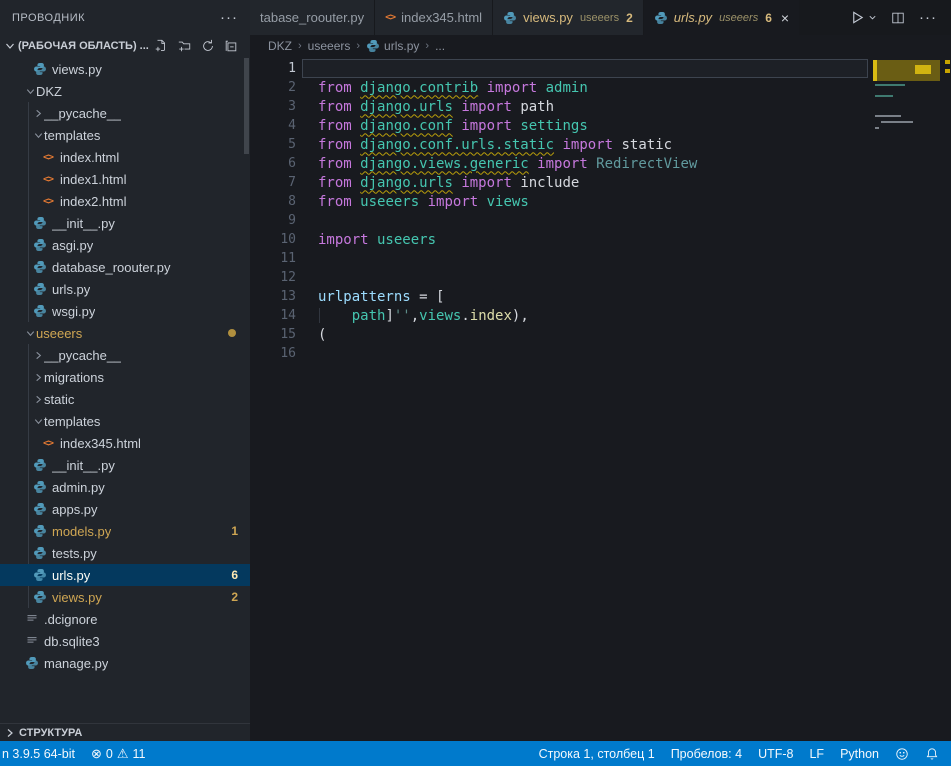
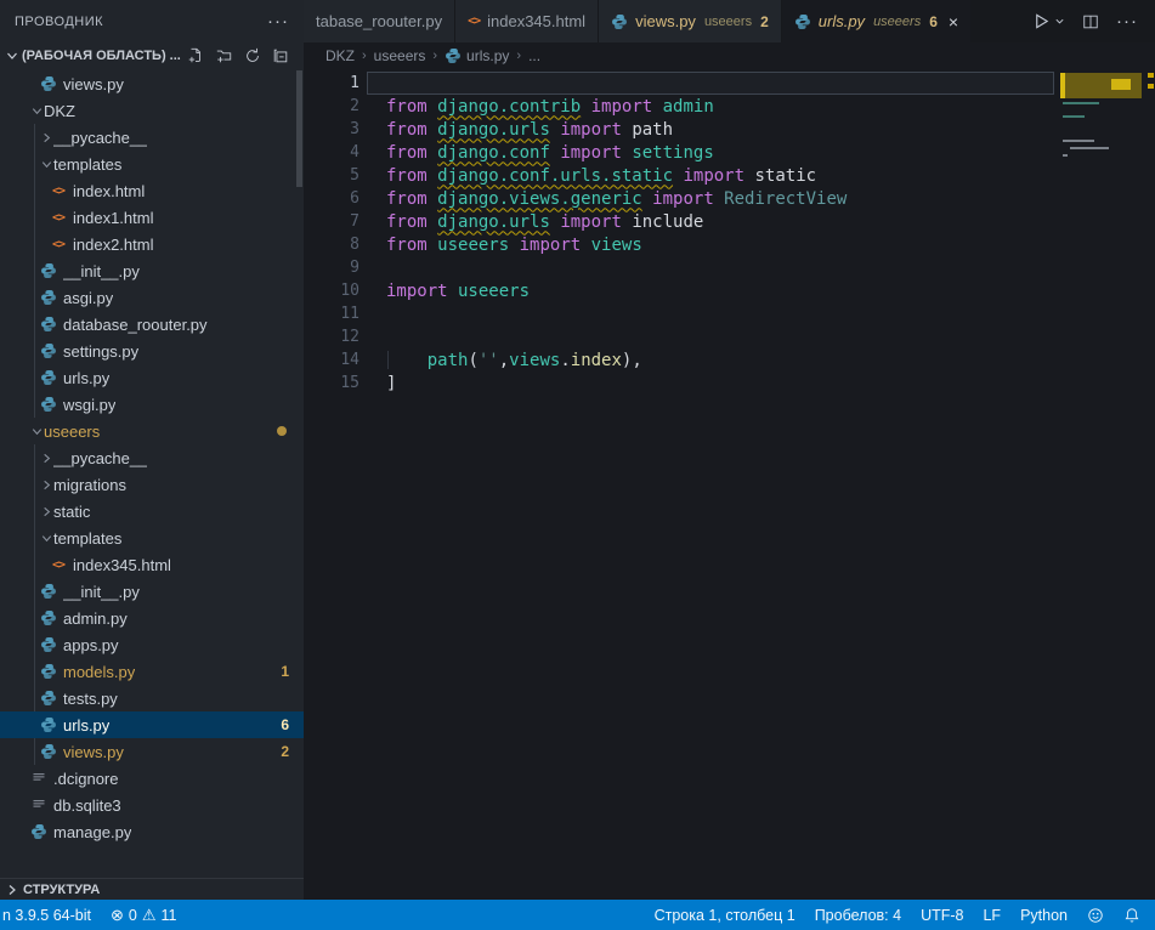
  ПРОВОДНИК
  ···
  (РАБОЧАЯ ОБЛАСТЬ) ...
  views.py
  DKZ
  __pycache__
  templates
  <>
  index.html
  <>
  index1.html
  <>
  index2.html
  __init__.py
  asgi.py
  database_roouter.py
+ settings.py
  urls.py
  wsgi.py
  useeers
  __pycache__
  migrations
  static
  templates
  <>
  index345.html
  __init__.py
  admin.py
  apps.py
  models.py
  1
  tests.py
  urls.py
  6
  views.py
  2
  .dcignore
  db.sqlite3
  manage.py
  СТРУКТУРА
  tabase_roouter.py
  <>
  index345.html
  views.py
  useeers
  2
  urls.py
  useeers
  6
  ×
  ···
  DKZ
  ›
  useeers
  ›
  urls.py
  ›
  ...
  1
  2
  from django.contrib import admin
  3
  from django.urls import path
  4
  from django.conf import settings
  5
  from django.conf.urls.static import static
  6
  from django.views.generic import RedirectView
  7
  from django.urls import include
  8
  from useeers import views
  9
  10
  import useeers
  11
  12
- 13
- urlpatterns = [
  14
- path]'',views.index),
+ path('',views.index),
  15
- (
+ ]
- 16
  n 3.9.5 64-bit
  ⊗
  0
  ⚠
  11
  Строка 1, столбец 1
  Пробелов: 4
  UTF-8
  LF
  Python
